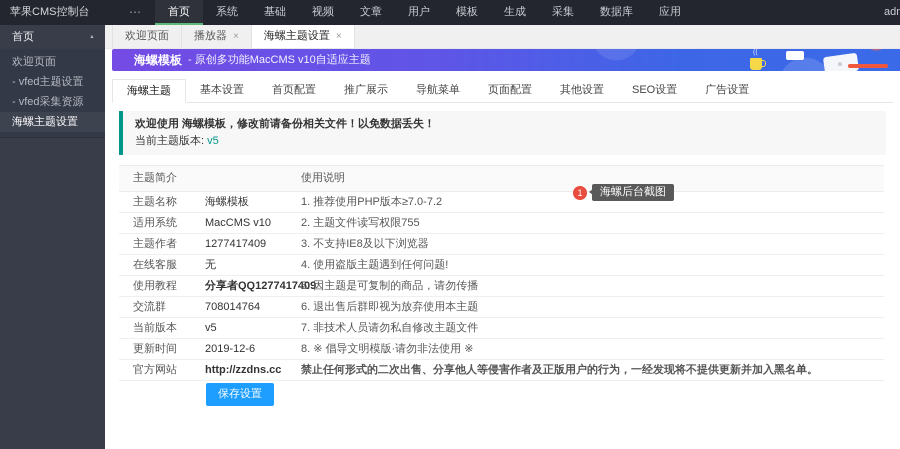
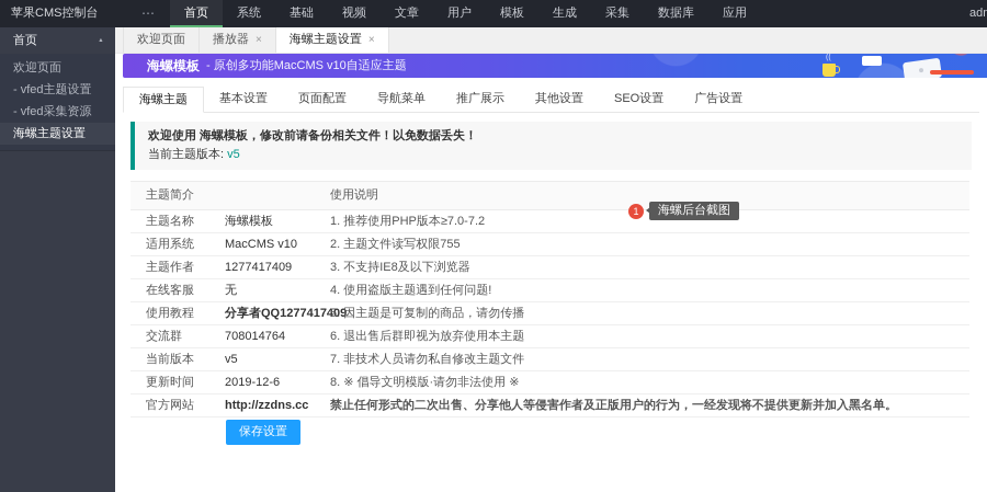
  苹果CMS控制台
  ⋯
  首页
  系统
  基础
  视频
  文章
  用户
  模板
  生成
  采集
  数据库
  应用
  首页
  欢迎页面
  - vfed主题设置
  - vfed采集资源
  海螺主题设置
  欢迎页面
  播放器
  ×
  海螺主题设置
  ×
  海螺模板
  - 原创多功能MacCMS v10自适应主题
  海螺主题
  基本设置
- 首页配置
- 推广展示
+ 页面配置
  导航菜单
- 页面配置
+ 推广展示
  其他设置
  SEO设置
  广告设置
  欢迎使用 海螺模板，修改前请备份相关文件！以免数据丢失！
  当前主题版本: v5
  主题简介	使用说明
  主题名称	海螺模板	1. 推荐使用PHP版本≥7.0-7.2
  适用系统	MacCMS v10	2. 主题文件读写权限755
  主题作者	1277417409	3. 不支持IE8及以下浏览器
  在线客服	无	4. 使用盗版主题遇到任何问题!
  使用教程	分享者QQ12774174	5. 因主题是可复制的商品，请勿传播
  交流群	708014764	6. 退出售后群即视为放弃使用本主题
  当前版本	v5	7. 非技术人员请勿私自修改主题文件
  更新时间	2019-12-6	8. ※ 倡导文明模版·请勿非法使用 ※
  官方网站	http://zzdns.cc	禁止任何形式的二次出售、分享他人等侵害作者及正版用户的行为，一经发现将不提供更新并加入黑名单。
  保存设置
  1
  海螺后台截图
